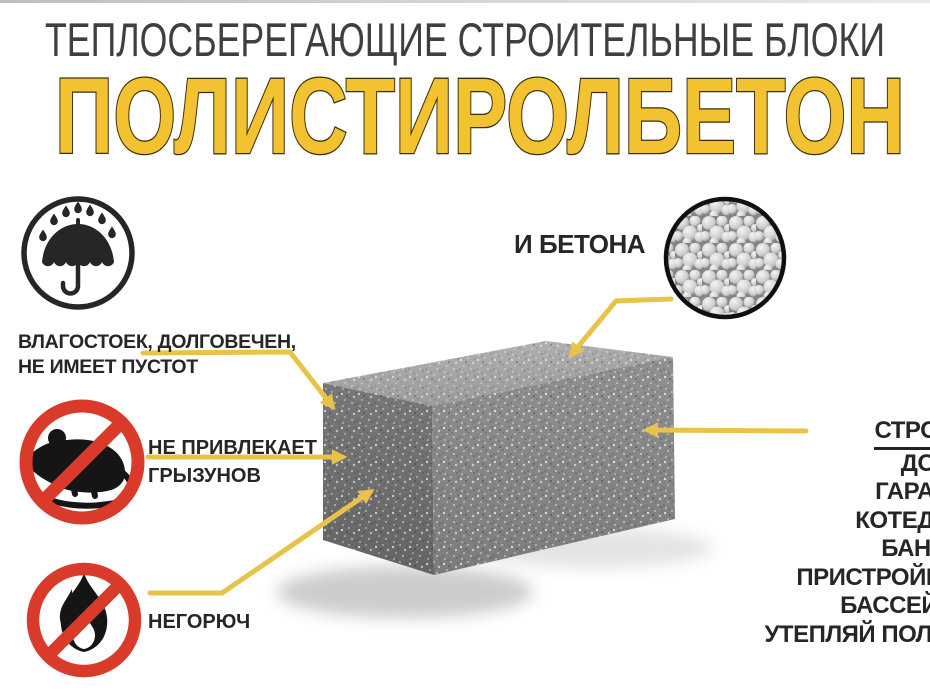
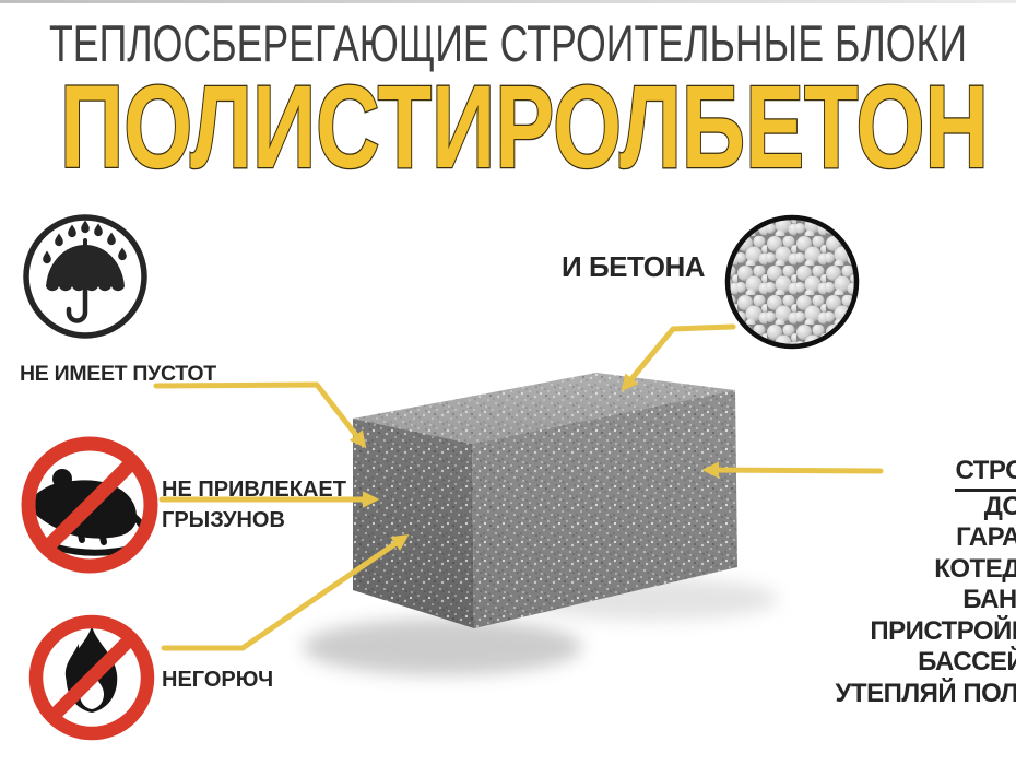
  ТЕПЛОСБЕРЕГАЮЩИЕ СТРОИТЕЛЬНЫЕ БЛОКИ
  ПОЛИСТИРОЛБЕТОН
- ВЛАГОСТОЕК, ДОЛГОВЕЧЕН,
  НЕ ИМЕЕТ ПУСТОТ
  НЕ ПРИВЛЕКАЕТ
  ГРЫЗУНОВ
  НЕГОРЮЧ
  И БЕТОНА
  СТРО
  ГАРА
  КОТЕД
  БАН
  ПРИСТРОЙ
  БАССЕ
  УТЕПЛЯЙ ПОЛ
